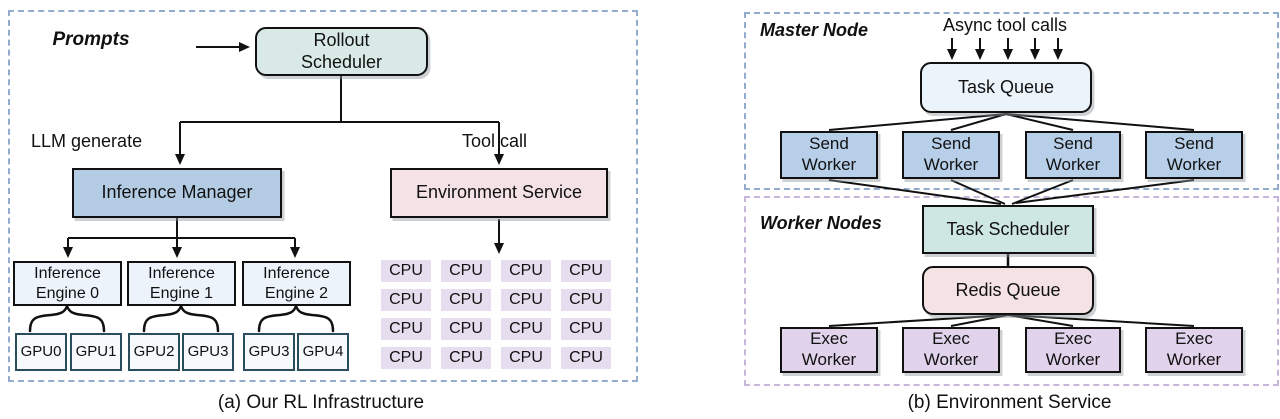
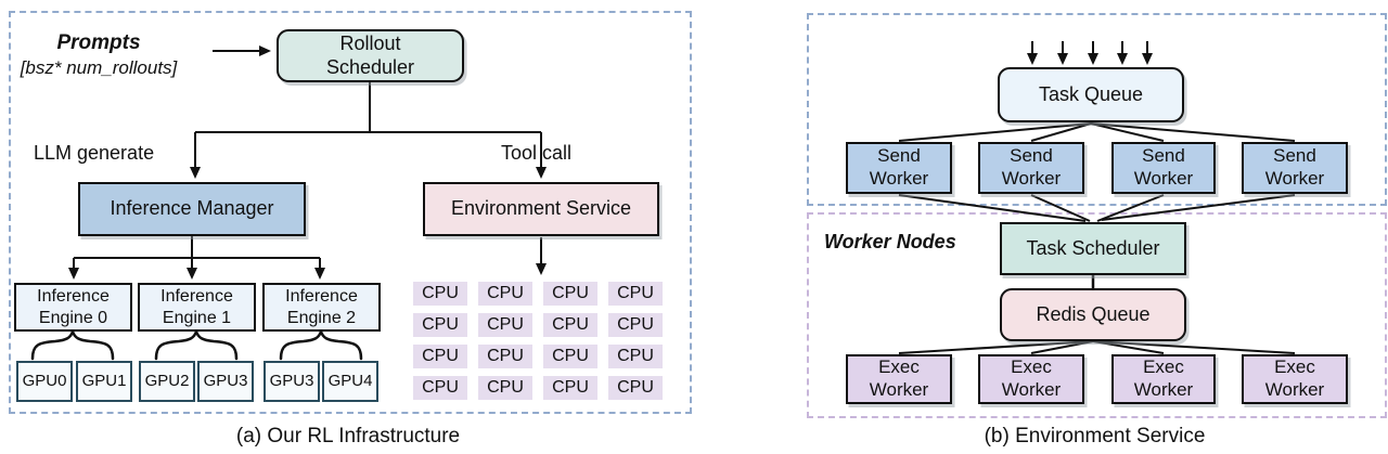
  Prompts
+ [bsz* num_rollouts]
  Rollout
  Scheduler
  LLM generate
  Tool call
  Inference Manager
  Environment Service
  Inference
  Engine 0
  Inference
  Engine 1
  Inference
  Engine 2
  GPU0
  GPU1
  GPU2
  GPU3
  GPU3
  GPU4
  CPU
  CPU
  CPU
  CPU
  CPU
  CPU
  CPU
  CPU
  CPU
  CPU
  CPU
  CPU
  CPU
  CPU
  CPU
  CPU
  (a) Our RL Infrastructure
- Master Node
- Async tool calls
  Task Queue
  Send
  Worker
  Send
  Worker
  Send
  Worker
  Send
  Worker
  Worker Nodes
  Task Scheduler
  Redis Queue
  Exec
  Worker
  Exec
  Worker
  Exec
  Worker
  Exec
  Worker
  (b) Environment Service
